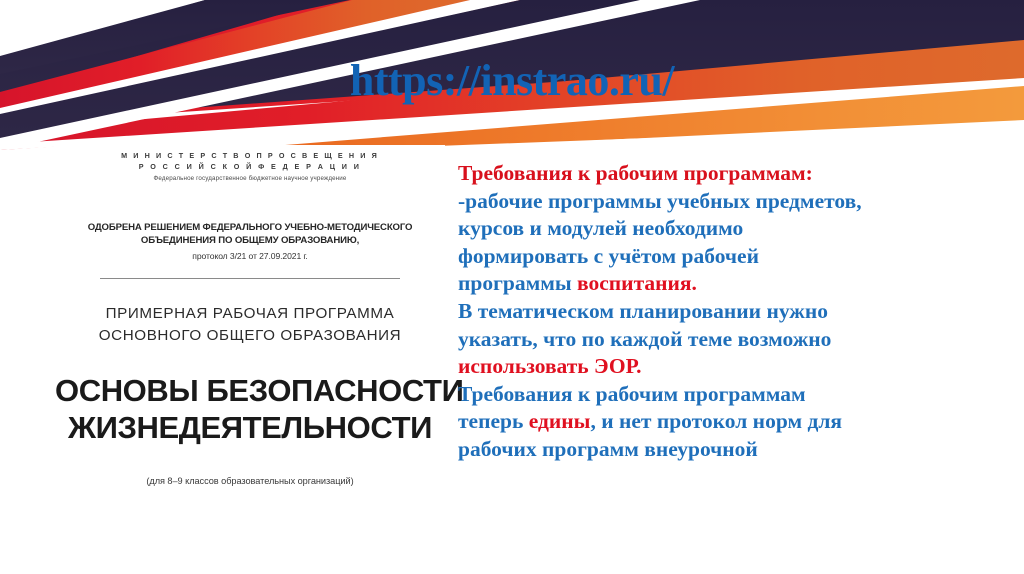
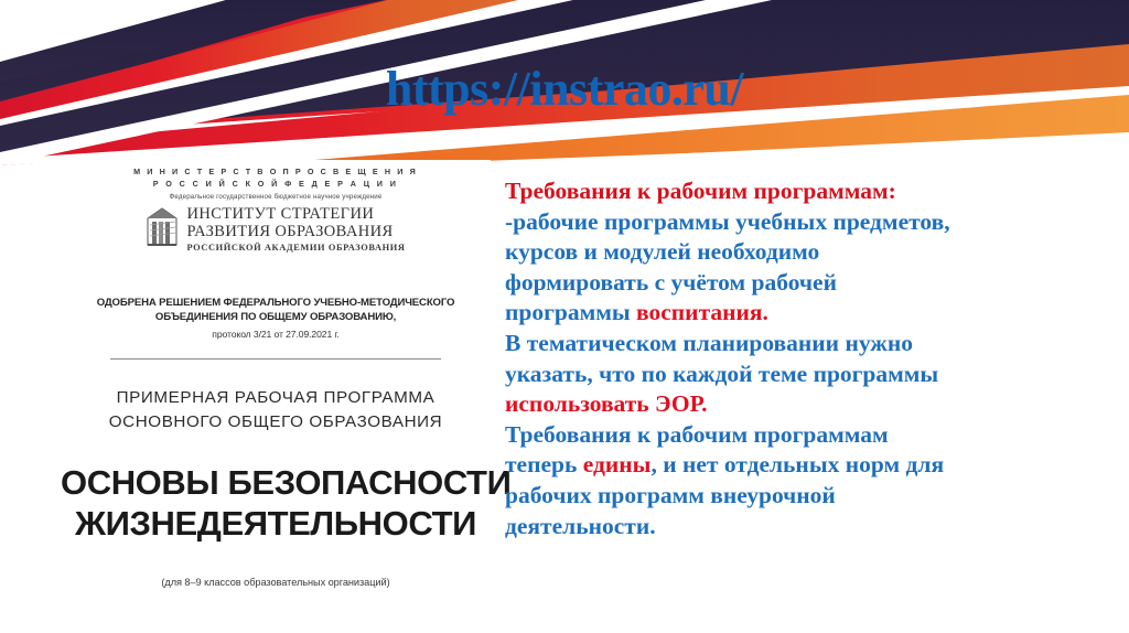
  https://instrao.ru/
  М И Н И С Т Е Р С Т В О П Р О С В Е Щ Е Н И Я
  Р О С С И Й С К О Й Ф Е Д Е Р А Ц И И
+ ИНСТИТУТ СТРАТЕГИИ
+ РАЗВИТИЯ ОБРАЗОВАНИЯ
+ РОССИЙСКОЙ АКАДЕМИИ ОБРАЗОВАНИЯ
  ОДОБРЕНА РЕШЕНИЕМ ФЕДЕРАЛЬНОГО УЧЕБНО-МЕТОДИЧЕСКОГО
  ОБЪЕДИНЕНИЯ ПО ОБЩЕМУ ОБРАЗОВАНИЮ,
  протокол 3/21 от 27.09.2021 г.
  ПРИМЕРНАЯ РАБОЧАЯ ПРОГРАММА
  ОСНОВНОГО ОБЩЕГО ОБРАЗОВАНИЯ
  ОСНОВЫ БЕЗОПАСНОСТИ
  ЖИЗНЕДЕЯТЕЛЬНОСТИ
  (для 8–9 классов образовательных организаций)
  Требования к рабочим программам:
  -рабочие программы учебных предметов,
  курсов и модулей необходимо
  формировать с учётом рабочей
  программы воспитания.
  В тематическом планировании нужно
- указать, что по каждой теме возможно
+ указать, что по каждой теме программы
  использовать ЭОР.
  Требования к рабочим программам
- теперь едины, и нет протокол норм для
+ теперь едины, и нет отдельных норм для
  рабочих программ внеурочной
+ деятельности.
